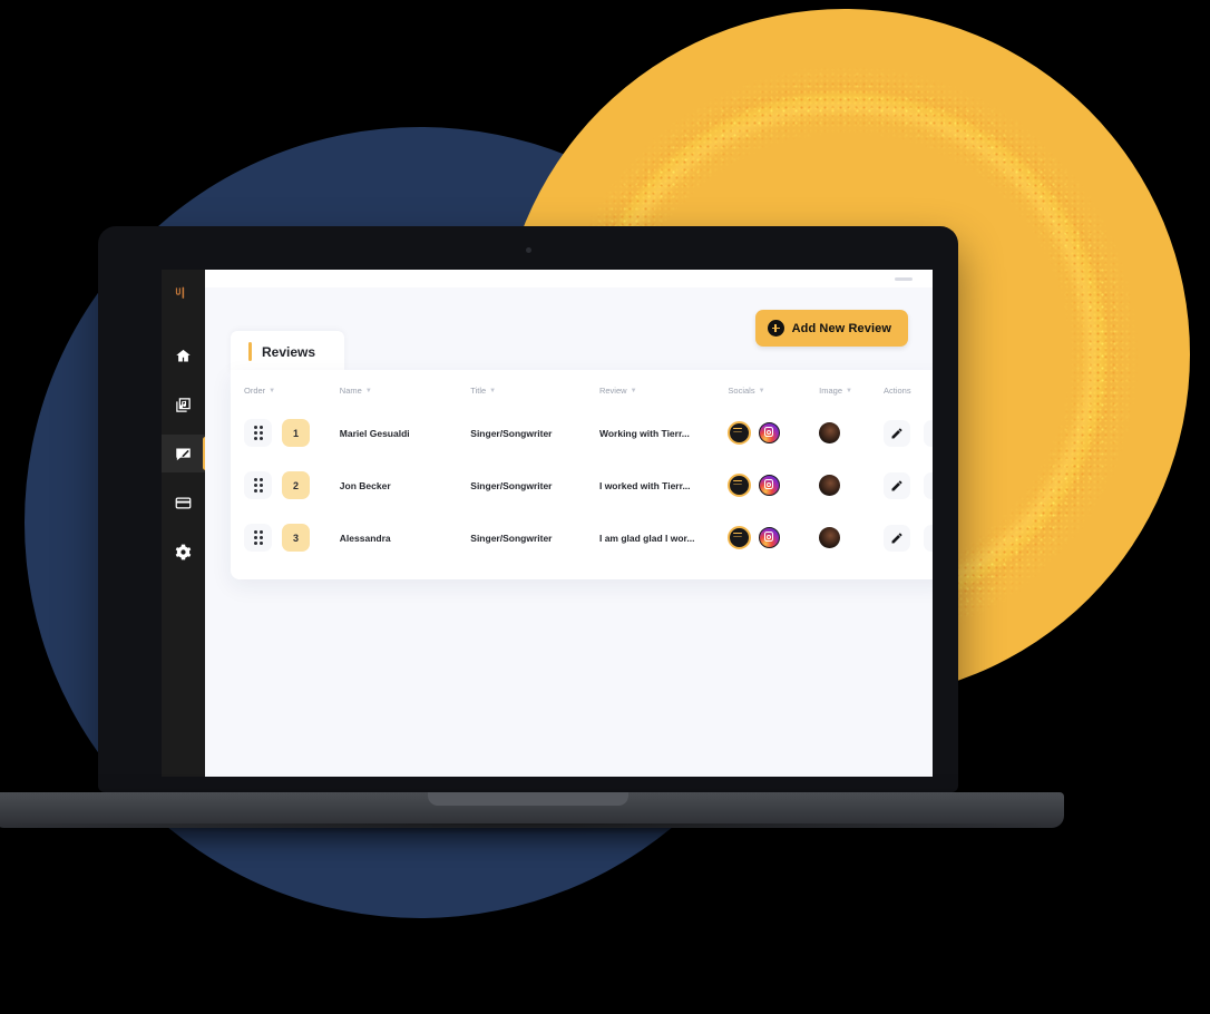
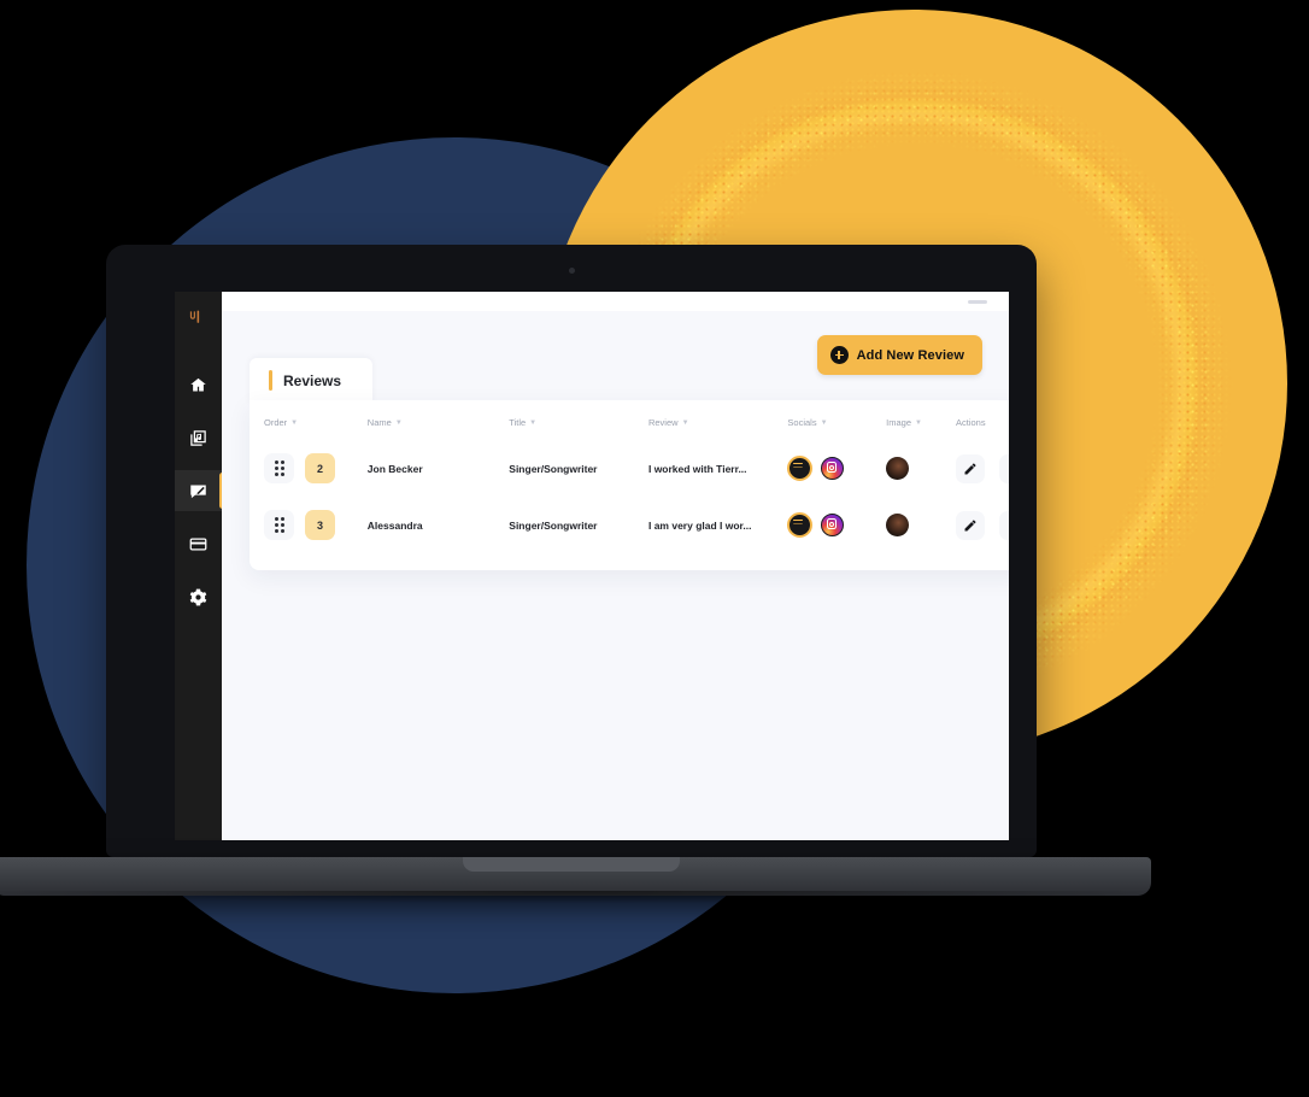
  Add New Review
  Reviews
  Order	Name	Title	Review	Socials	Image	Actions
- 1	Mariel Gesualdi	Singer/Songwriter	Working with Tierr...
  2	Jon Becker	Singer/Songwriter	I worked with Tierr...
- 3	Alessandra	Singer/Songwriter	I am glad glad I wor...
+ 3	Alessandra	Singer/Songwriter	I am very glad I wor...
